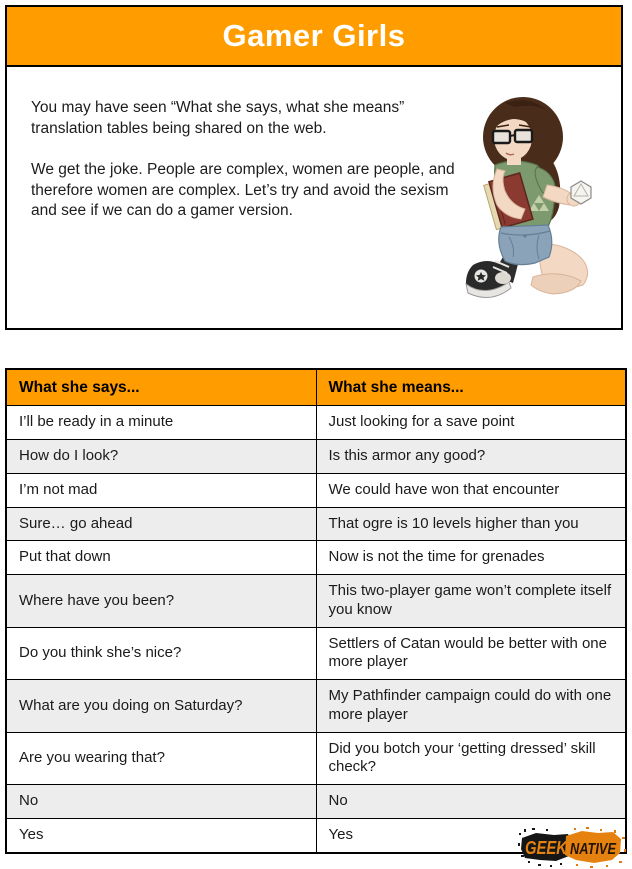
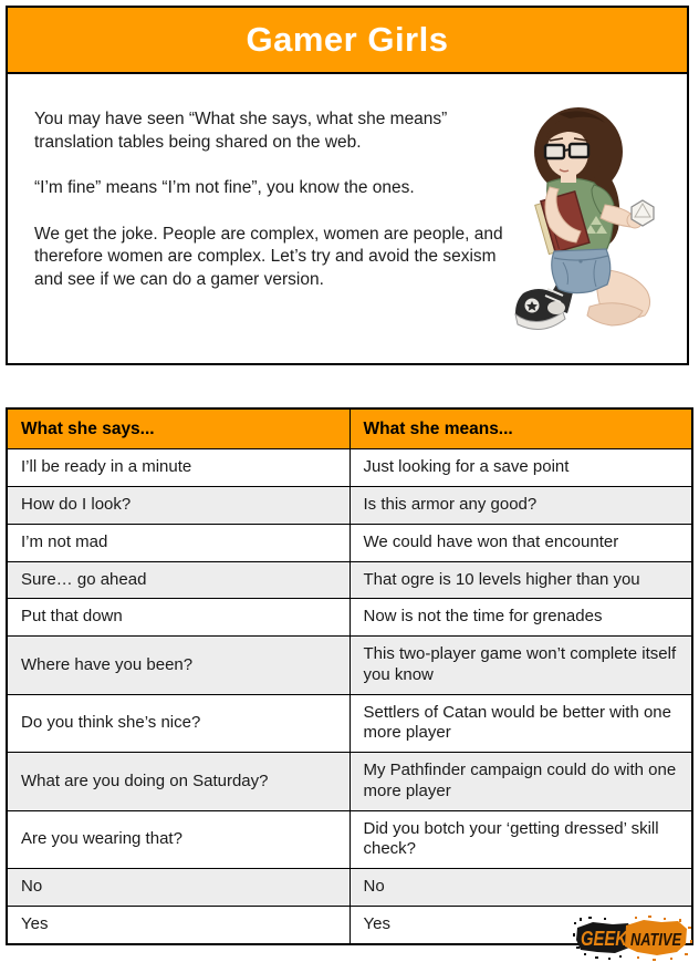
  Gamer Girls
  You may have seen “What she says, what she means” translation tables being shared on the web.
+ “I’m fine” means “I’m not fine”, you know the ones.
  We get the joke. People are complex, women are people, and therefore women are complex. Let’s try and avoid the sexism and see if we can do a gamer version.
  What she says...	What she means...
  I’ll be ready in a minute	Just looking for a save point
  How do I look?	Is this armor any good?
  I’m not mad	We could have won that encounter
  Sure… go ahead	That ogre is 10 levels higher than you
  Put that down	Now is not the time for grenades
  Where have you been?	This two-player game won’t complete itself you know
  Do you think she’s nice?	Settlers of Catan would be better with one more player
  What are you doing on Saturday?	My Pathfinder campaign could do with one more player
  Are you wearing that?	Did you botch your ‘getting dressed’ skill check?
  No	No
  Yes	Yes
  GEEK
  NATIVE
